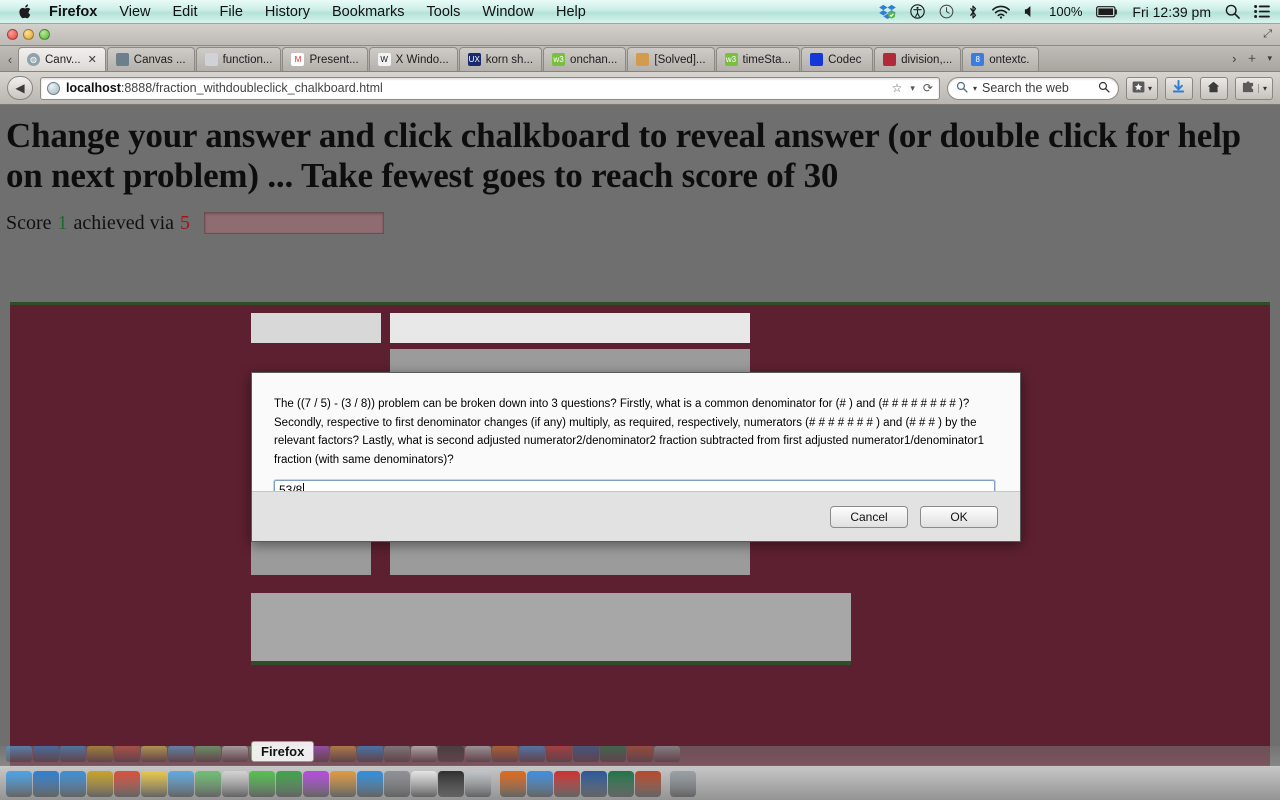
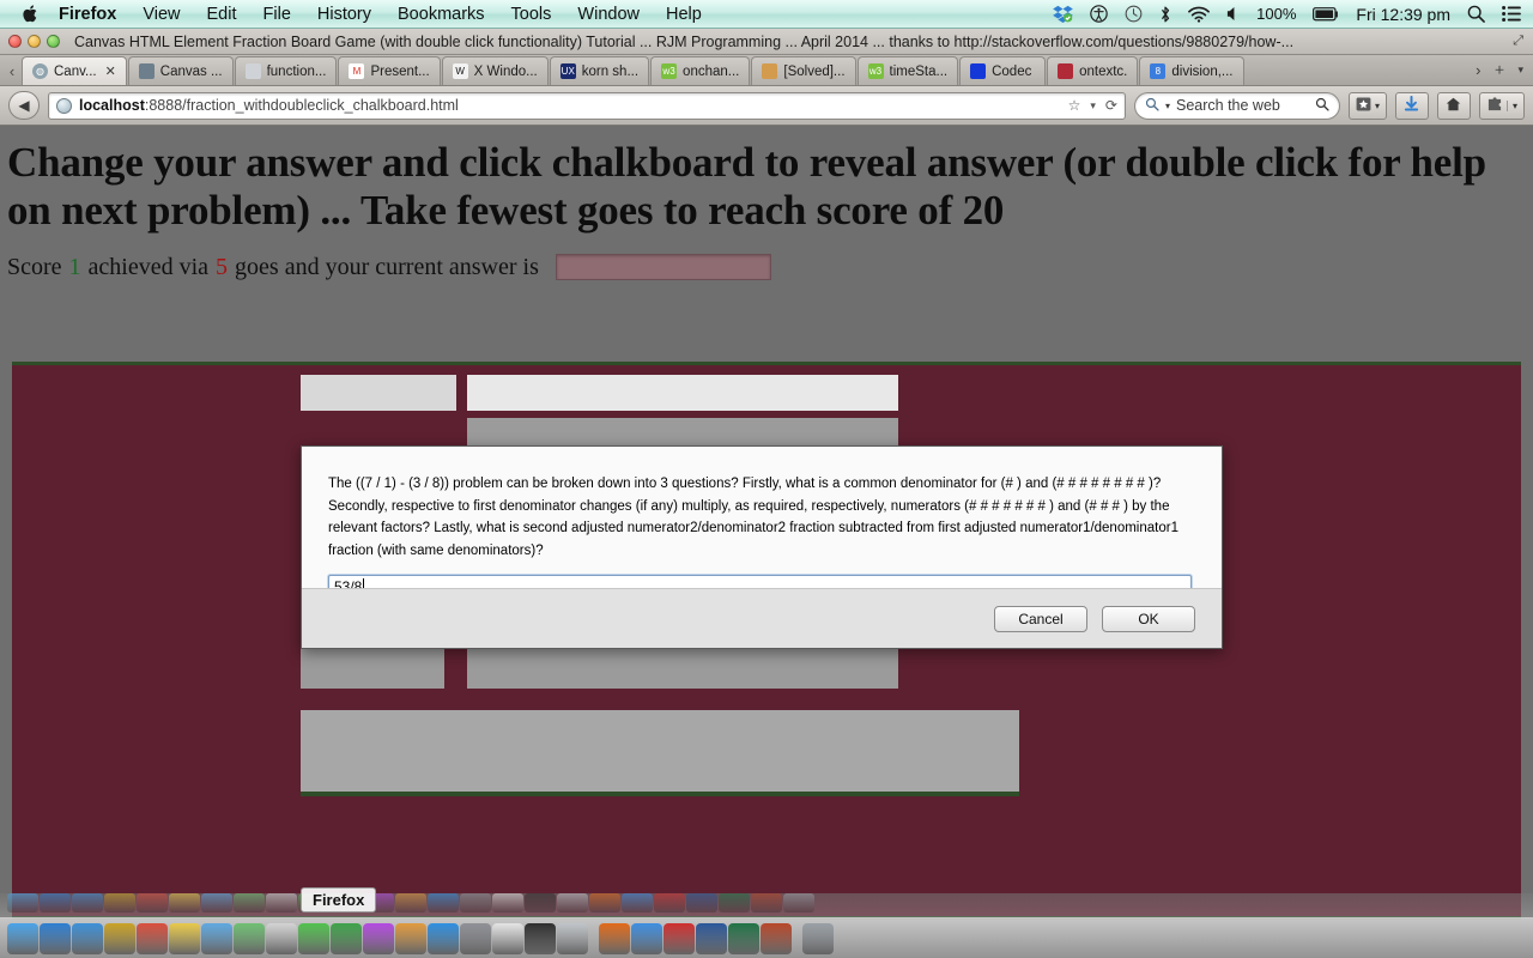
  Firefox
  View
  Edit
  File
  History
  Bookmarks
  Tools
  Window
  Help
  100%
  Fri 12:39 pm
+ Canvas HTML Element Fraction Board Game (with double click functionality) Tutorial ... RJM Programming ... April 2014 ... thanks to http://stackoverflow.com/questions/9880279/how-...
  ⤢
  ‹
  ◍
  Canv...
  ✕
  Canvas ...
  function...
  M
  Present...
  W
  X Windo...
  UX
  korn sh...
  w3
  onchan...
  [Solved]...
  w3
  timeSta...
  Codec
- division,...
+ ontextc.
  8
- ontextc.
+ division,...
  ›
  ＋
  ▾
  ◀
  localhost:8888/fraction_withdoubleclick_chalkboard.html
  ☆
  ▾
  ⟳
  ▾
  Search the web
  ▾
  ▾
- Change your answer and click chalkboard to reveal answer (or double click for help on next problem) ... Take fewest goes to reach score of 30
+ Change your answer and click chalkboard to reveal answer (or double click for help on next problem) ... Take fewest goes to reach score of 20
  Score
  1
  achieved via
  5
+ goes and your current answer is
- The ((7 / 5) - (3 / 8)) problem can be broken down into 3 questions? Firstly, what is a common denominator for (# ) and (# # # # # # # # )? Secondly, respective to first denominator changes (if any) multiply, as required, respectively, numerators (# # # # # # # ) and (# # # ) by the relevant factors? Lastly, what is second adjusted numerator2/denominator2 fraction subtracted from first adjusted numerator1/denominator1 fraction (with same denominators)?
+ The ((7 / 1) - (3 / 8)) problem can be broken down into 3 questions? Firstly, what is a common denominator for (# ) and (# # # # # # # # )? Secondly, respective to first denominator changes (if any) multiply, as required, respectively, numerators (# # # # # # # ) and (# # # ) by the relevant factors? Lastly, what is second adjusted numerator2/denominator2 fraction subtracted from first adjusted numerator1/denominator1 fraction (with same denominators)?
  53/8
  Cancel
  OK
  Firefox
